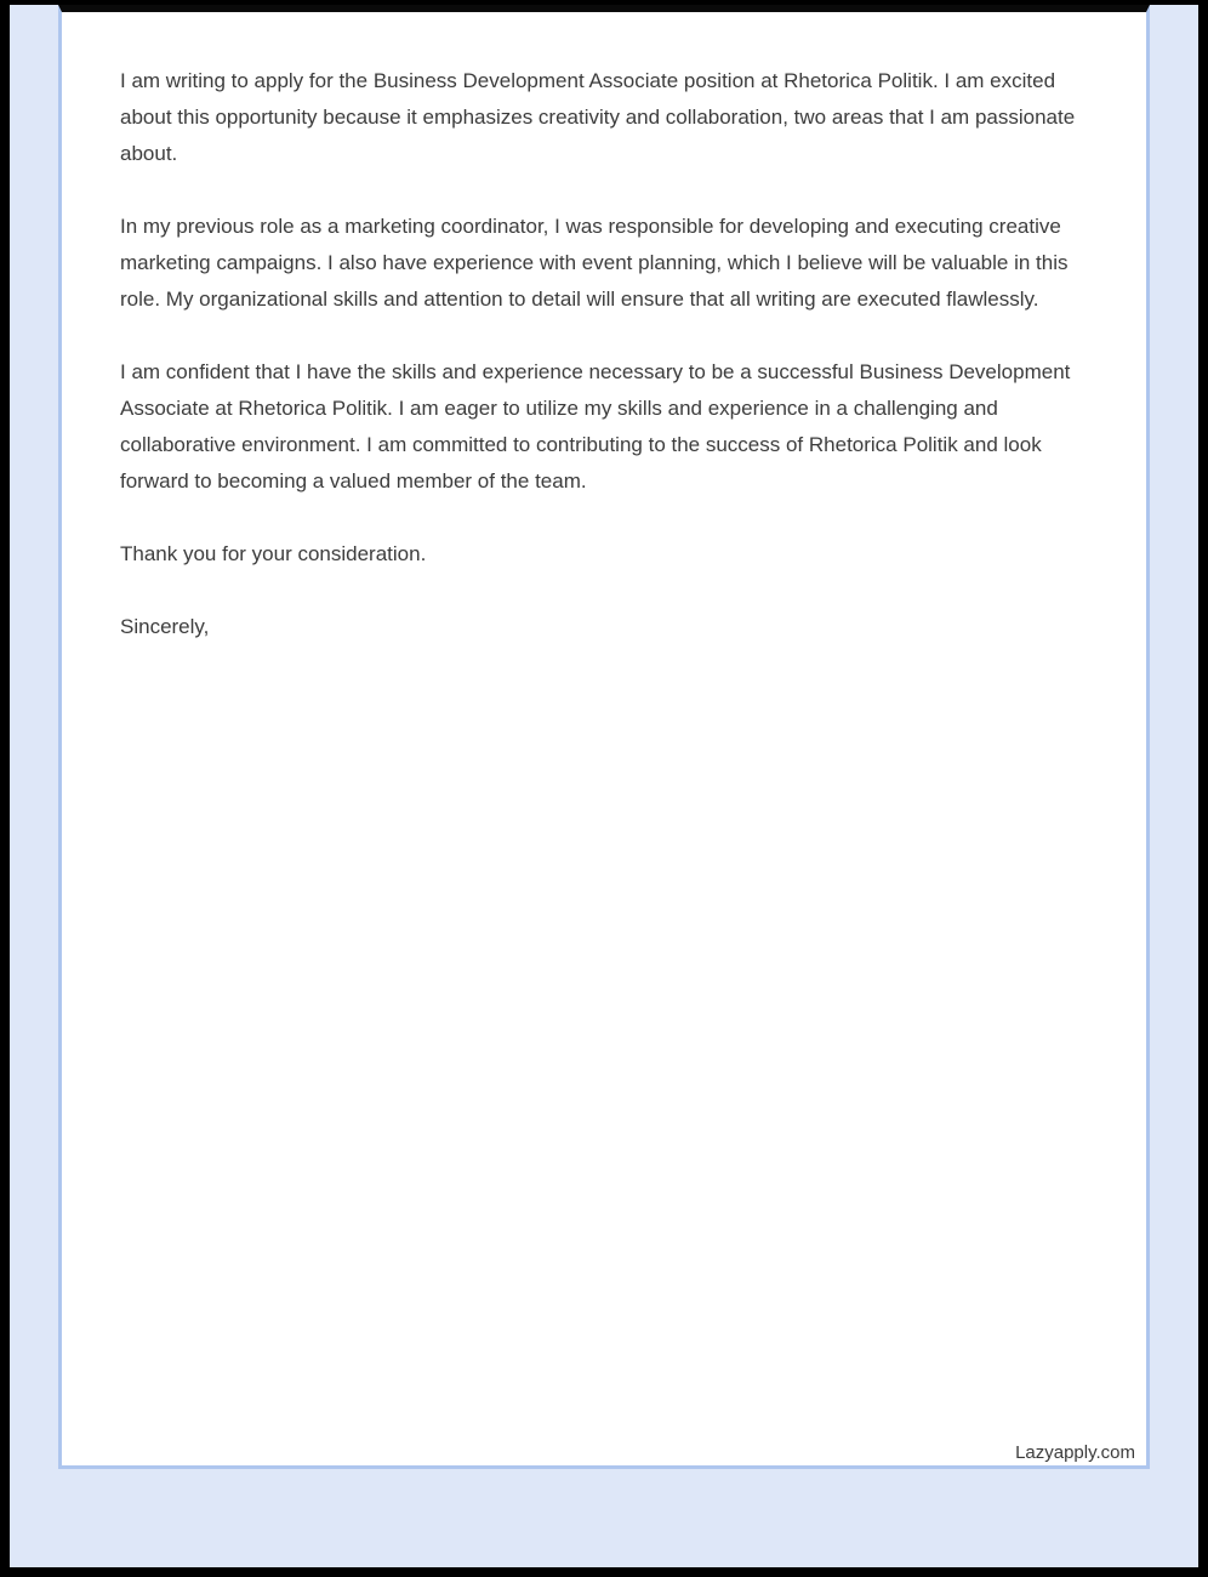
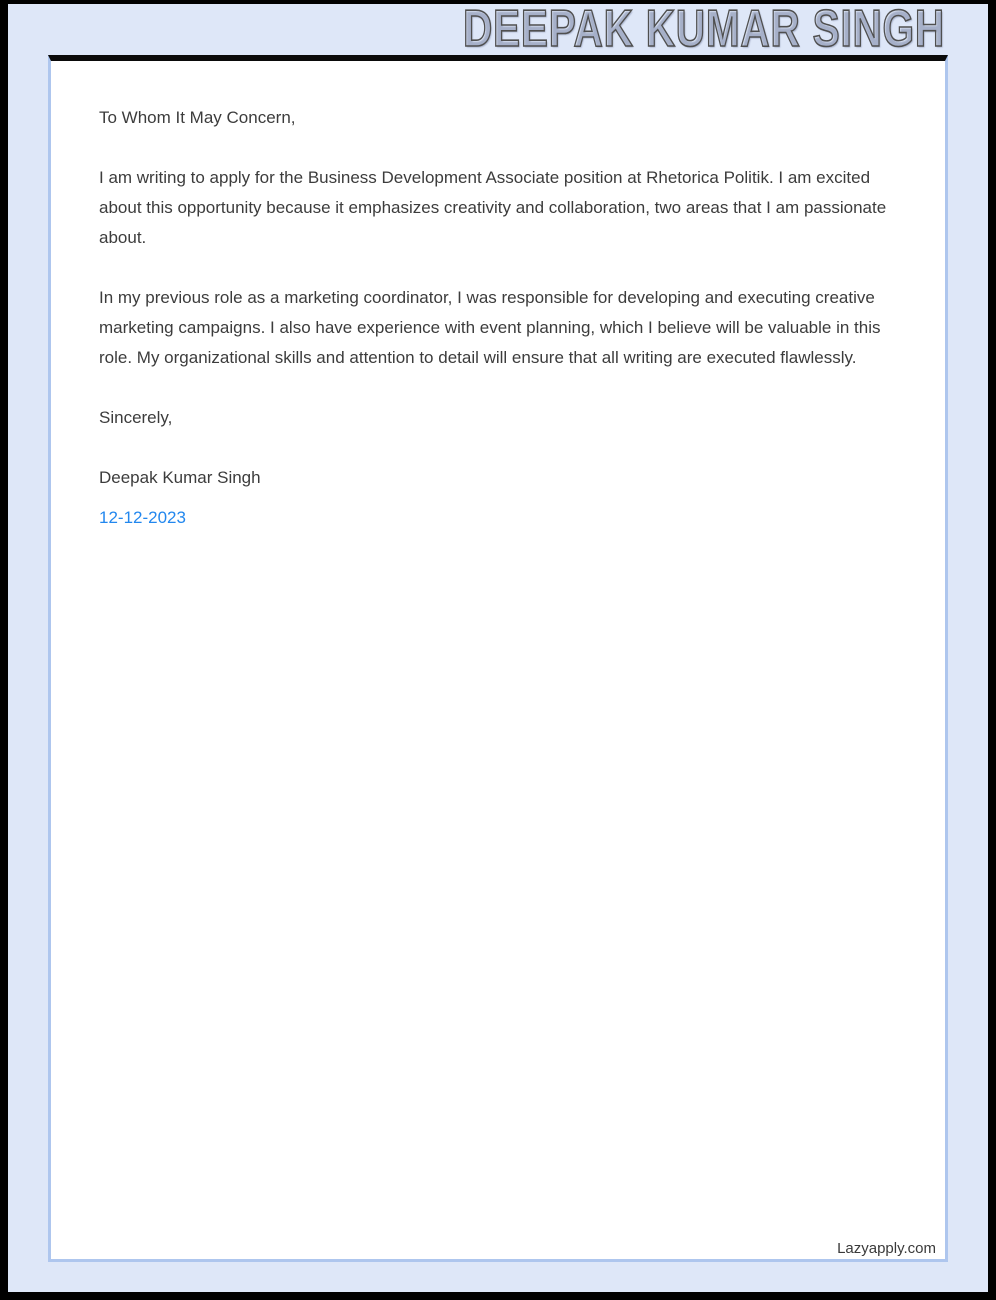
+ DEEPAK KUMAR SINGH
+ To Whom It May Concern,
  I am writing to apply for the Business Development Associate position at Rhetorica Politik. I am excited about this opportunity because it emphasizes creativity and collaboration, two areas that I am passionate about.
  In my previous role as a marketing coordinator, I was responsible for developing and executing creative marketing campaigns. I also have experience with event planning, which I believe will be valuable in this role. My organizational skills and attention to detail will ensure that all writing are executed flawlessly.
- I am confident that I have the skills and experience necessary to be a successful Business Development Associate at Rhetorica Politik. I am eager to utilize my skills and experience in a challenging and collaborative environment. I am committed to contributing to the success of Rhetorica Politik and look forward to becoming a valued member of the team.
- Thank you for your consideration.
  Sincerely,
+ Deepak Kumar Singh
+ 12-12-2023
  Lazyapply.com
